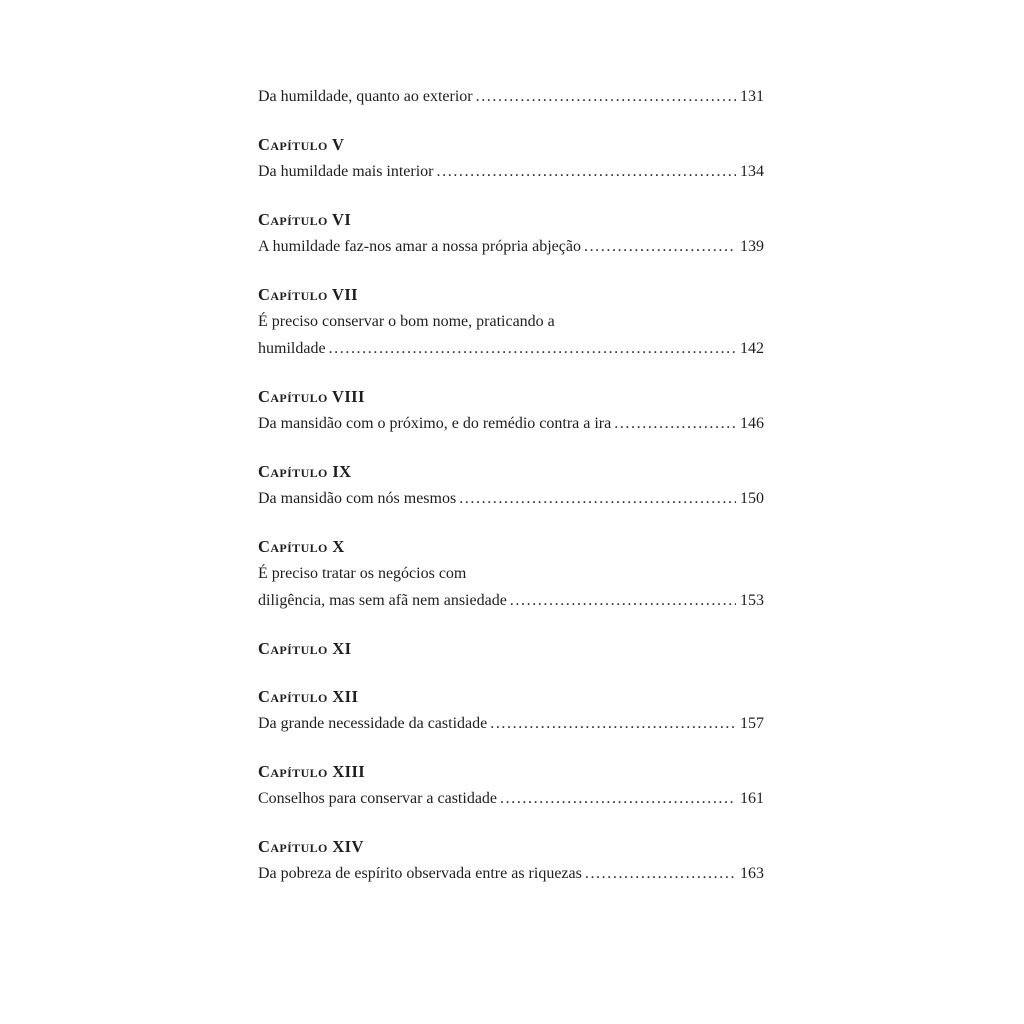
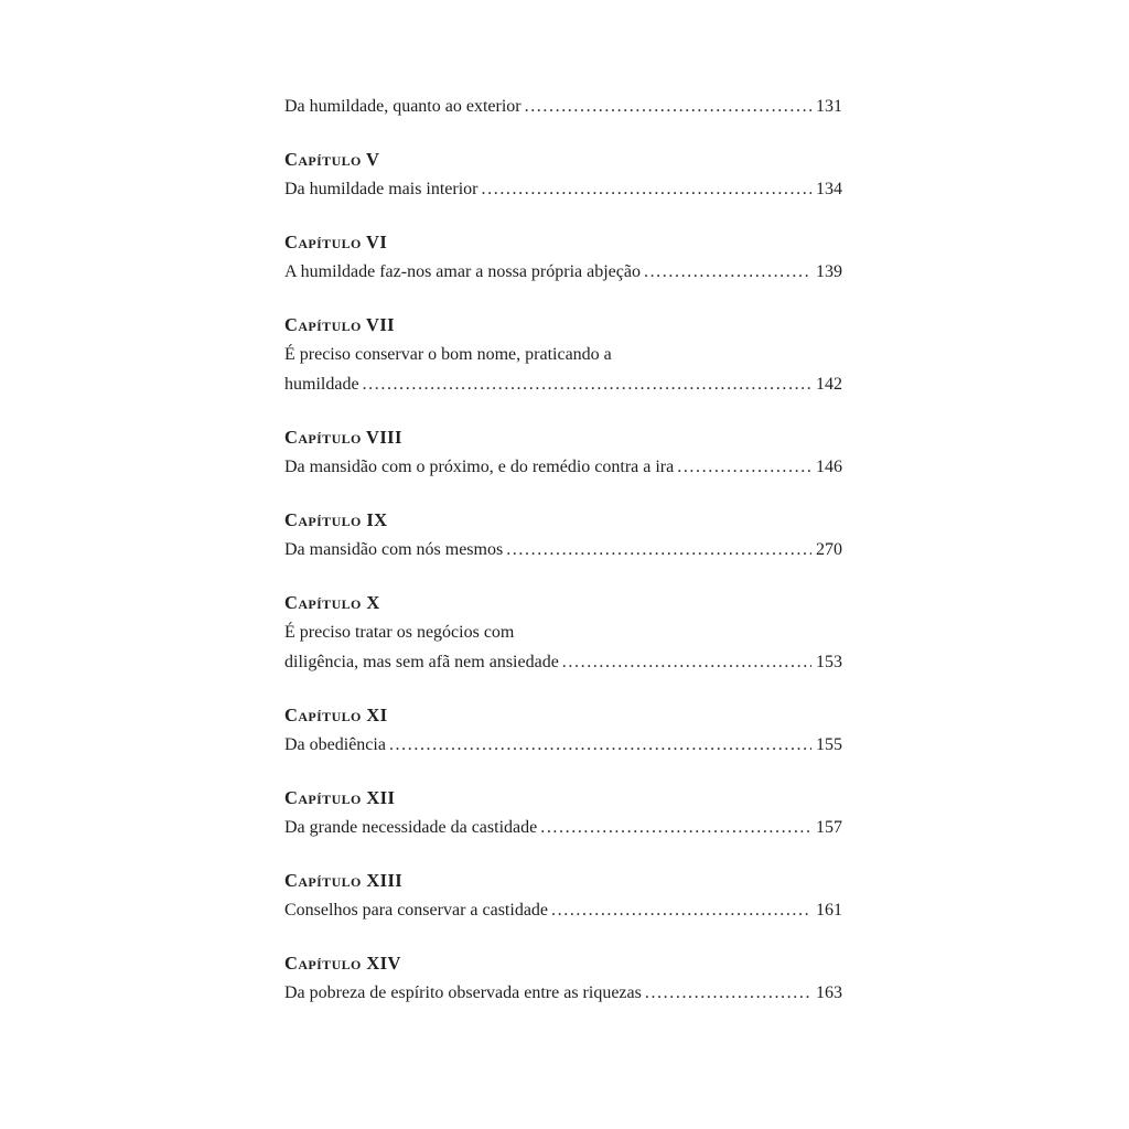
  Da humildade, quanto ao exterior
  131
  Capítulo V
  Da humildade mais interior
  134
  Capítulo VI
  A humildade faz-nos amar a nossa própria abjeção
  139
  Capítulo VII
  É preciso conservar o bom nome, praticando a
  humildade
  142
  Capítulo VIII
  Da mansidão com o próximo, e do remédio contra a ira
  146
  Capítulo IX
  Da mansidão com nós mesmos
- 150
+ 270
  Capítulo X
  É preciso tratar os negócios com
  diligência, mas sem afã nem ansiedade
  153
  Capítulo XI
+ Da obediência
+ 155
  Capítulo XII
  Da grande necessidade da castidade
  157
  Capítulo XIII
  Conselhos para conservar a castidade
  161
  Capítulo XIV
  Da pobreza de espírito observada entre as riquezas
  163
